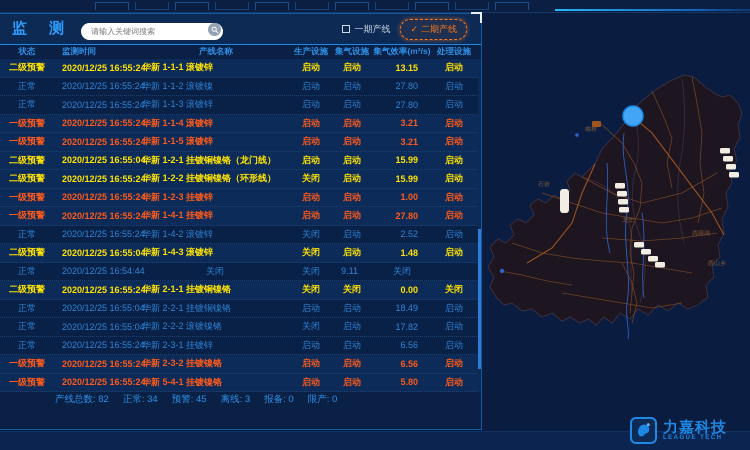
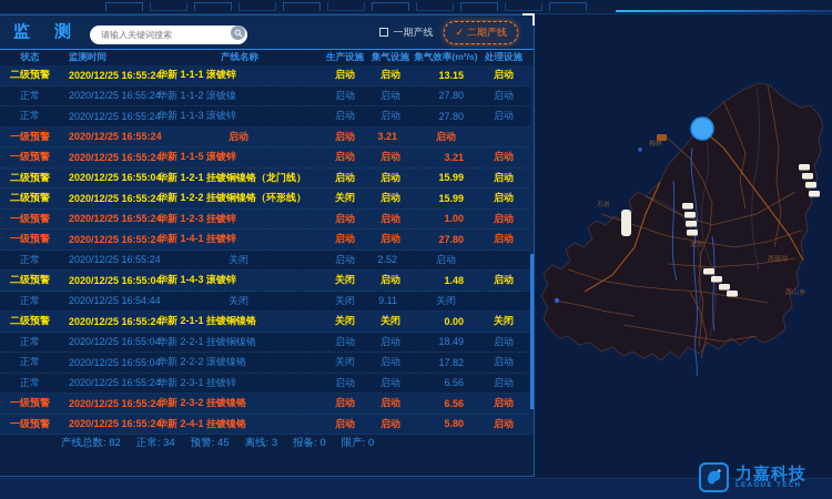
  监 测
  请输入关键词搜索
  一期产线
  ✓
  二期产线
  状态
  监测时间
  产线名称
  生产设施
  集气设施
  集气效率(m³/s)
  处理设施
  二级预警
  2020/12/25 16:55:24
  华新 1-1-1 滚镀锌
  启动
  启动
  13.15
  启动
  正常
  2020/12/25 16:55:24
  华新 1-1-2 滚镀镍
  启动
  启动
  27.80
  启动
  正常
  2020/12/25 16:55:24
  华新 1-1-3 滚镀锌
  启动
  启动
  27.80
  启动
  一级预警
  2020/12/25 16:55:24
- 华新 1-1-4 滚镀锌
  启动
  启动
  3.21
  启动
  一级预警
  2020/12/25 16:55:24
  华新 1-1-5 滚镀锌
  启动
  启动
  3.21
  启动
  二级预警
  2020/12/25 16:55:04
  华新 1-2-1 挂镀铜镍铬（龙门线）
  启动
  启动
  15.99
  启动
  二级预警
  2020/12/25 16:55:24
  华新 1-2-2 挂镀铜镍铬（环形线）
  关闭
  启动
  15.99
  启动
  一级预警
  2020/12/25 16:55:24
  华新 1-2-3 挂镀锌
  启动
  启动
  1.00
  启动
  一级预警
  2020/12/25 16:55:24
  华新 1-4-1 挂镀锌
  启动
  启动
  27.80
  启动
  正常
  2020/12/25 16:55:24
- 华新 1-4-2 滚镀锌
  关闭
  启动
  2.52
  启动
  二级预警
  2020/12/25 16:55:04
  华新 1-4-3 滚镀锌
  关闭
  启动
  1.48
  启动
  正常
  2020/12/25 16:54:44
  关闭
  关闭
  9.11
  关闭
  二级预警
  2020/12/25 16:55:24
  华新 2-1-1 挂镀铜镍铬
  关闭
  关闭
  0.00
  关闭
  正常
  2020/12/25 16:55:04
  华新 2-2-1 挂镀铜镍铬
  启动
  启动
  18.49
  启动
  正常
  2020/12/25 16:55:04
  华新 2-2-2 滚镀镍铬
  关闭
  启动
  17.82
  启动
  正常
  2020/12/25 16:55:24
  华新 2-3-1 挂镀锌
  启动
  启动
  6.56
  启动
  一级预警
  2020/12/25 16:55:24
  华新 2-3-2 挂镀镍铬
  启动
  启动
  6.56
  启动
  一级预警
  2020/12/25 16:55:24
- 华新 5-4-1 挂镀镍铬
+ 华新 2-4-1 挂镀镍铬
  启动
  启动
  5.80
  启动
  产线总数: 82
  正常: 34
  预警: 45
  离线: 3
  报备: 0
  限产: 0
  力嘉科技
